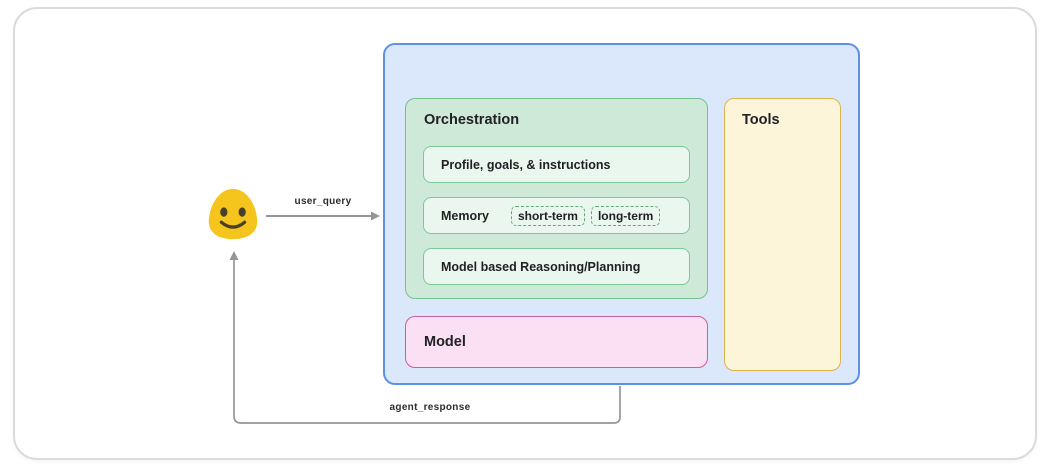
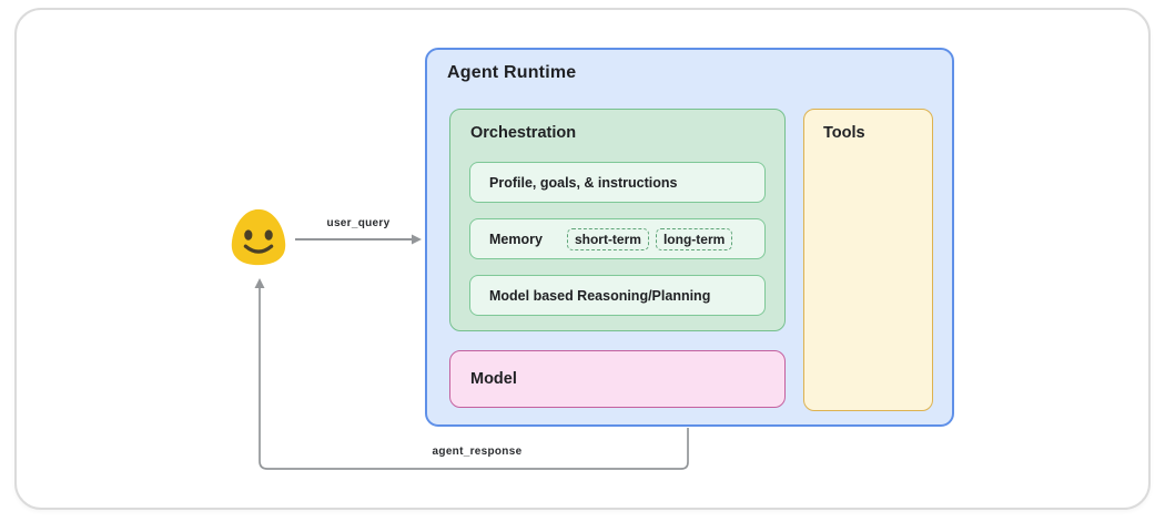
  user_query
  agent_response
+ Agent Runtime
  Orchestration
  Profile, goals, & instructions
  Memory
  short-term
  long-term
  Model based Reasoning/Planning
  Model
  Tools
